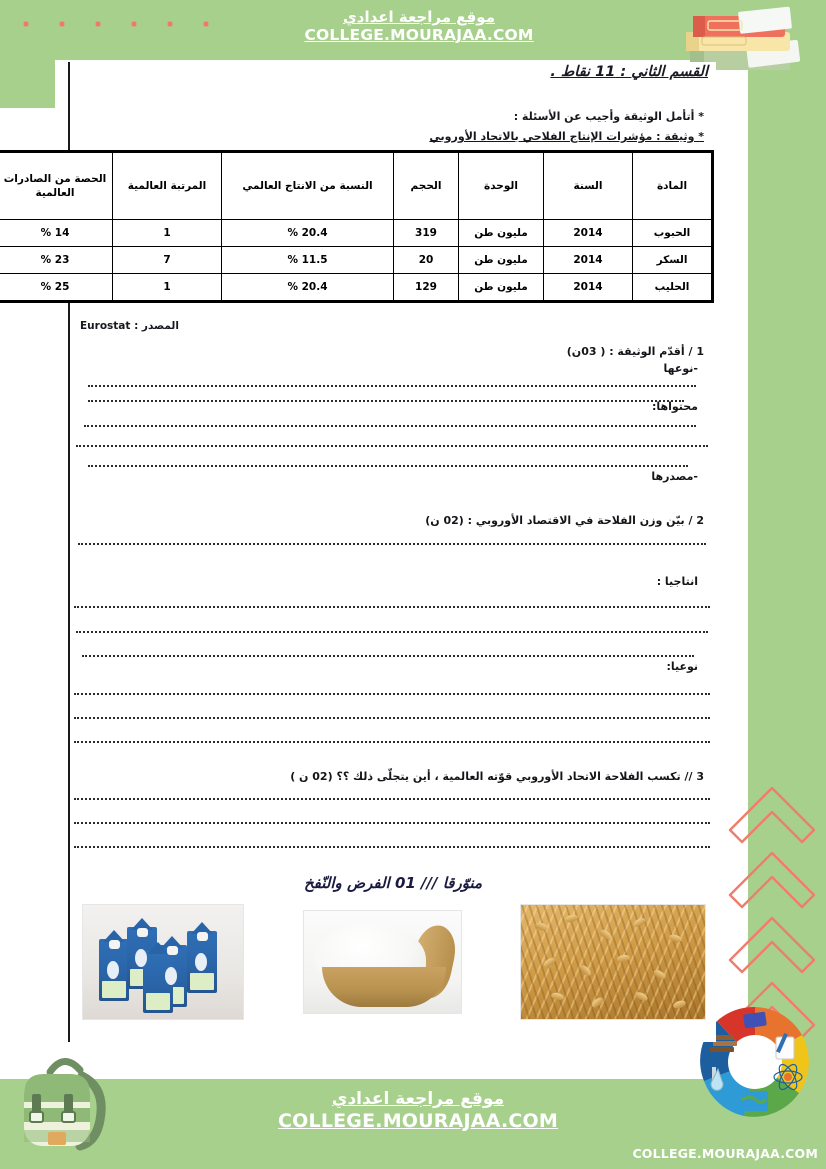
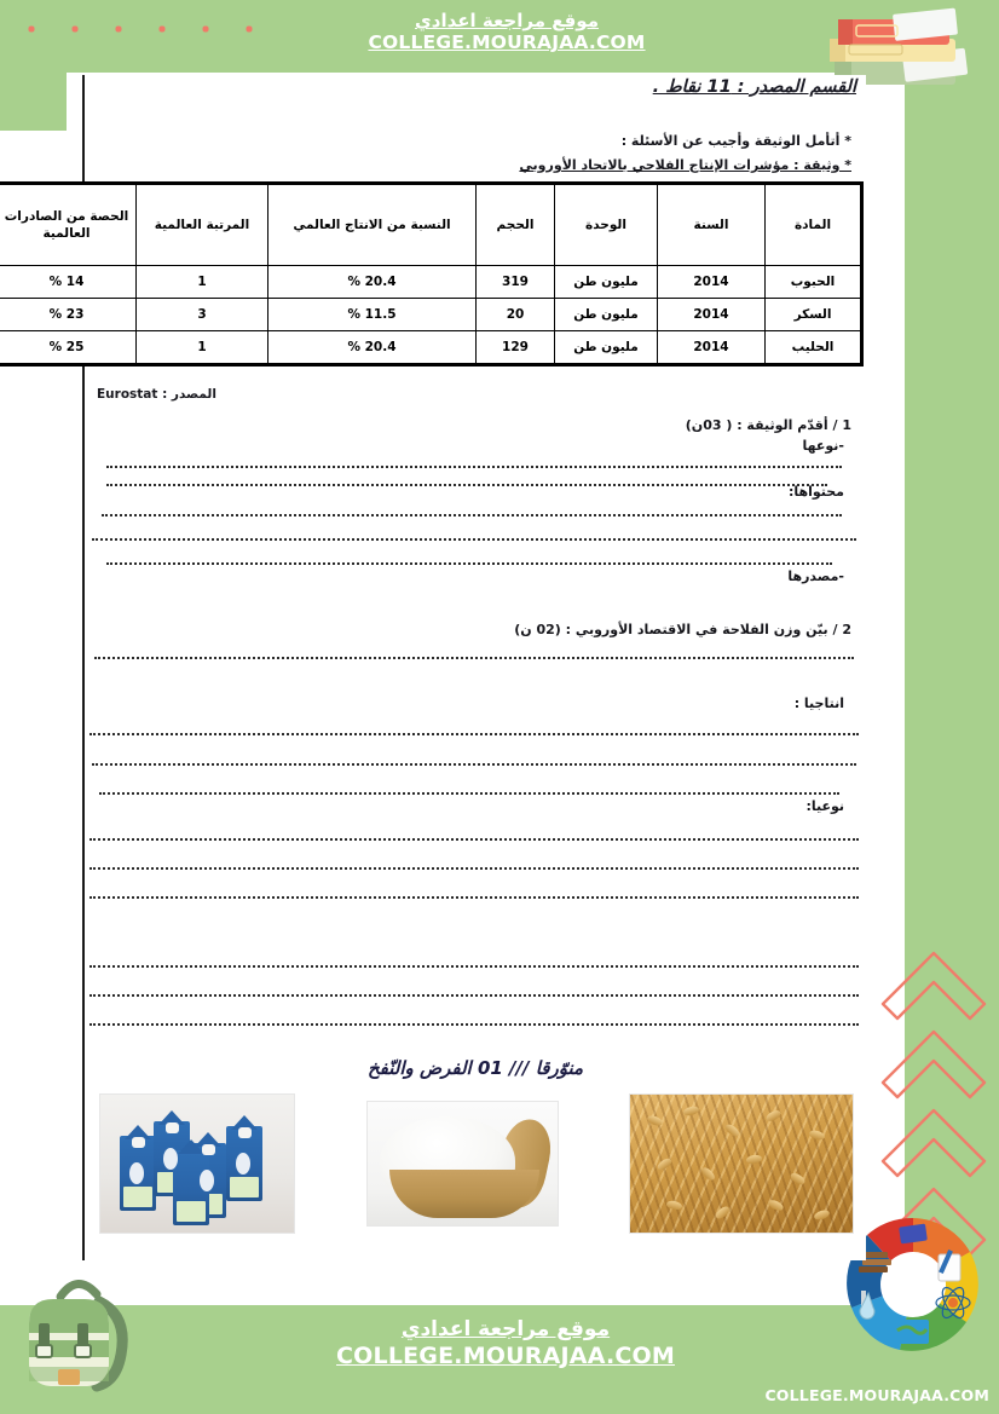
  موقع مراجعة اعدادي
  COLLEGE.MOURAJAA.COM
  موقع مراجعة اعدادي
  COLLEGE.MOURAJAA.COM
  COLLEGE.MOURAJAA.COM
- القسم الثاني : 11 نقاط .
+ القسم المصدر : 11 نقاط .
  * أتأمل الوثيقة وأجيب عن الأسئلة :
  * وثيقة : مؤشرات الإنتاج الفلاحي بالاتحاد الأوروبي
  المادة	السنة	الوحدة	الحجم	النسبة من الانتاج العالمي	المرتبة العالمية	الحصة من الصادرات العالمية
  الحبوب	2014	مليون طن	319	20.4 %	1	14 %
- السكر	2014	مليون طن	20	11.5 %	7	23 %
+ السكر	2014	مليون طن	20	11.5 %	3	23 %
  الحليب	2014	مليون طن	129	20.4 %	1	25 %
  المصدر : Eurostat
  1 / أقدّم الوثيقة : ( 03ن)
  -نوعها
  محتواها:
  -مصدرها
  2 / بيّن وزن الفلاحة في الاقتصاد الأوروبي : (02 ن)
  انتاجيا :
  نوعيا:
- 3 // تكسب الفلاحة الاتحاد الأوروبي قوّته العالمية ، أين يتجلّى ذلك ؟؟ (02 ن )
  منوّرقا /// 01 الفرض والنّفخ
